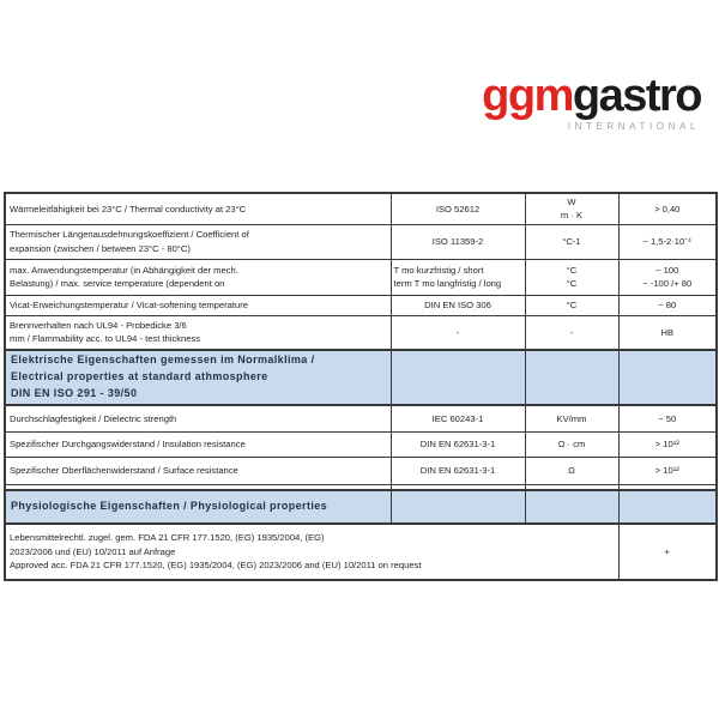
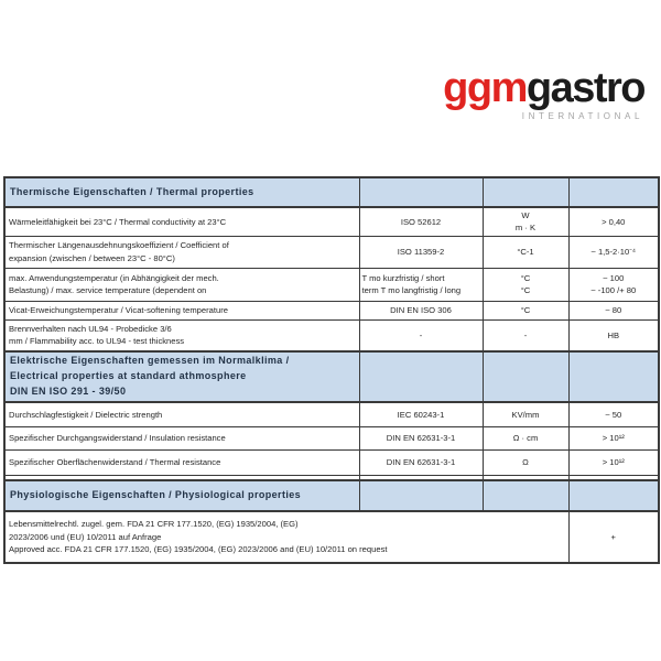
  ggmgastro
  INTERNATIONAL
+ Thermische Eigenschaften / Thermal properties
  Wärmeleitfähigkeit bei 23°C / Thermal conductivity at 23°C	ISO 52612	W m · K	> 0,40
  Thermischer Längenausdehnungskoeffizient / Coefficient of expansion (zwischen / between 23°C - 80°C)	ISO 11359-2	°C-1	~ 1,5-2·10⁻⁴
  max. Anwendungstemperatur (in Abhängigkeit der mech. Belastung) / max. service temperature (dependent on	T mo kurzfristig / short term T mo langfristig / long	°C °C	~ 100 ~ -100 /+ 80
  Vicat-Erweichungstemperatur / Vicat-softening temperature	DIN EN ISO 306	°C	~ 80
  Brennverhalten nach UL94 - Probedicke 3/6 mm / Flammability acc. to UL94 - test thickness	-	-	HB
  Elektrische Eigenschaften gemessen im Normalklima / Electrical properties at standard athmosphere DIN EN ISO 291 - 39/50
  Durchschlagfestigkeit / Dielectric strength	IEC 60243-1	KV/mm	~ 50
  Spezifischer Durchgangswiderstand / Insulation resistance	DIN EN 62631-3-1	Ω · cm	> 10¹²
- Spezifischer Oberflächenwiderstand / Surface resistance	DIN EN 62631-3-1	Ω	> 10¹²
+ Spezifischer Oberflächenwiderstand / Thermal resistance	DIN EN 62631-3-1	Ω	> 10¹²
  Physiologische Eigenschaften / Physiological properties
  Lebensmittelrechtl. zugel. gem. FDA 21 CFR 177.1520, (EG) 1935/2004, (EG) 2023/2006 und (EU) 10/2011 auf Anfrage Approved acc. FDA 21 CFR 177.1520, (EG) 1935/2004, (EG) 2023/2006 and (EU) 10/2011 on request	+
